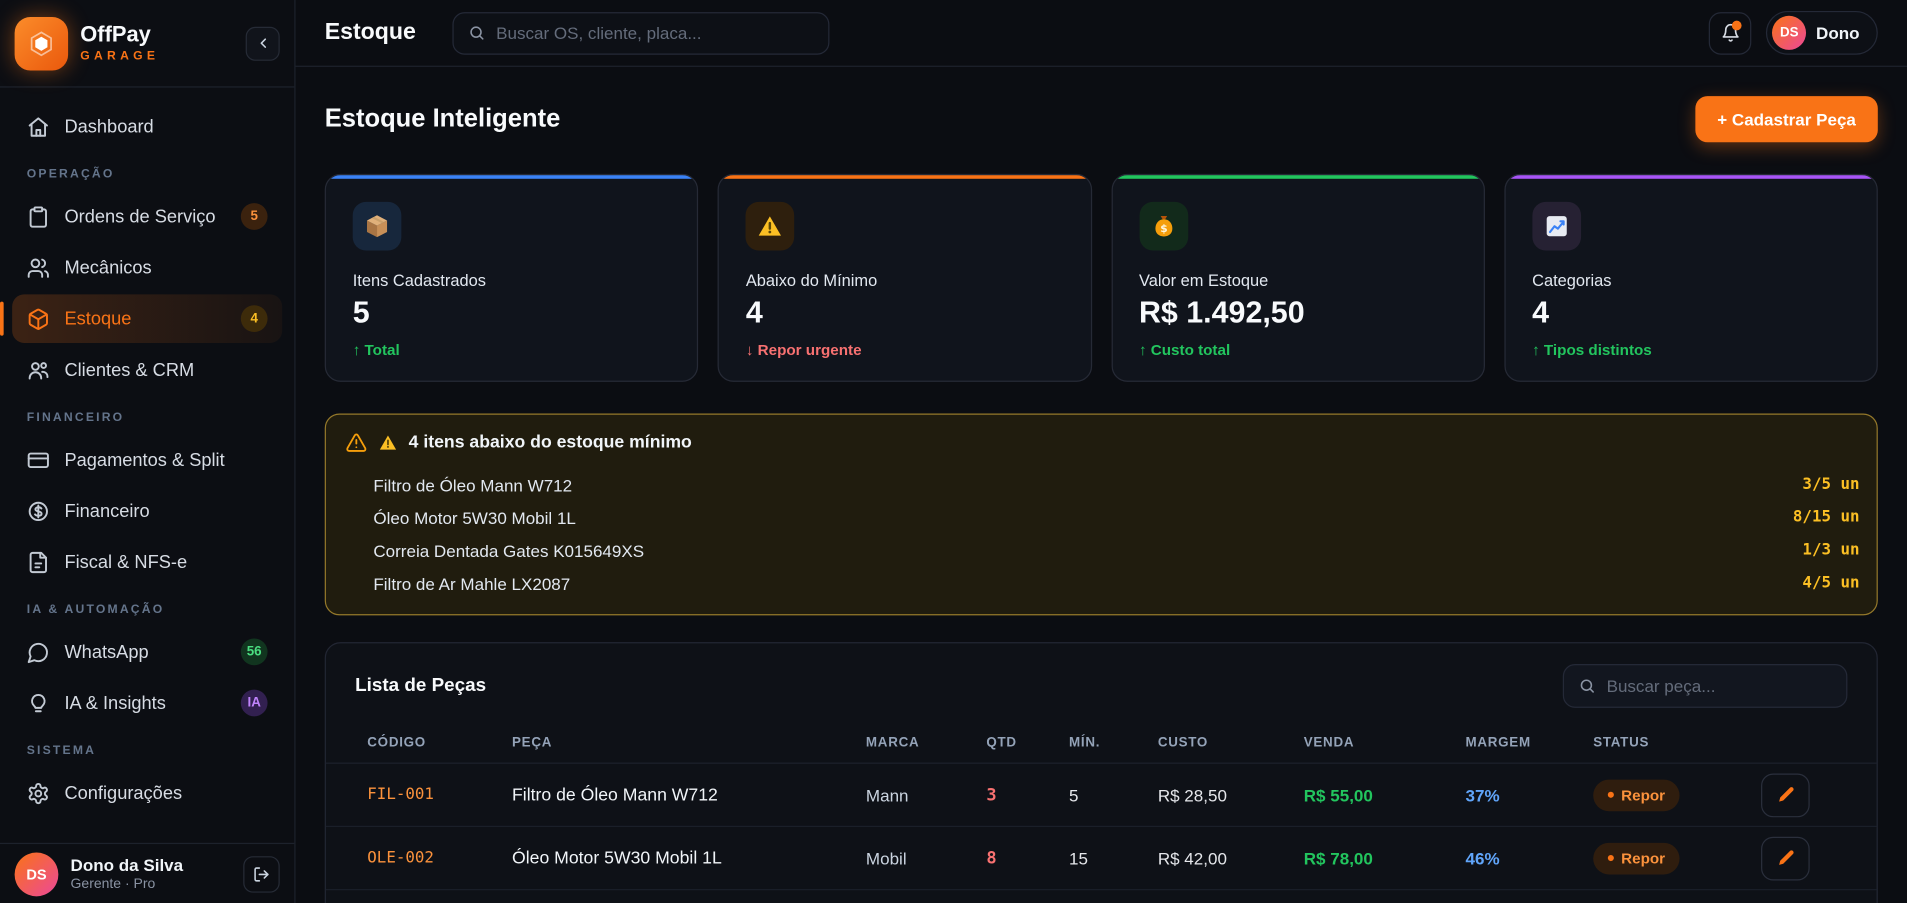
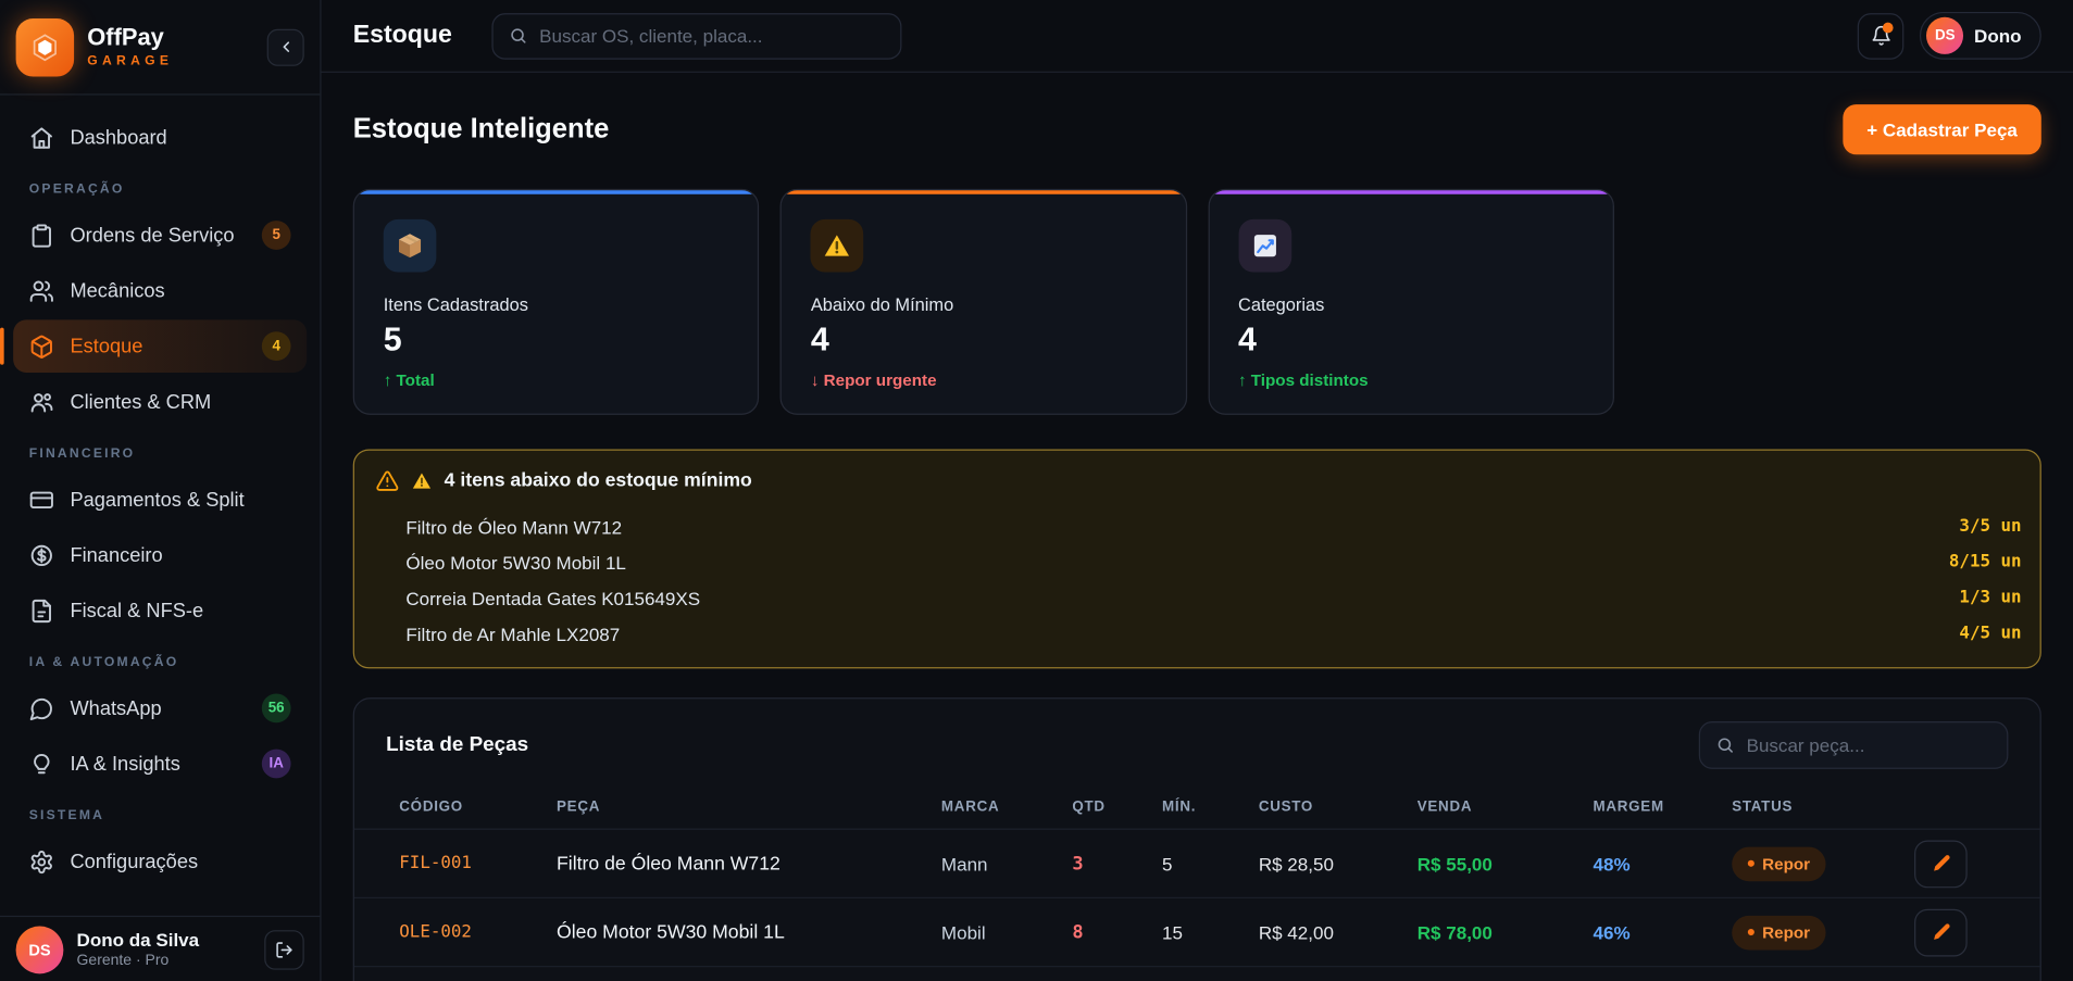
  OffPay
  GARAGE
  Dashboard
  OPERAÇÃO
  Ordens de Serviço
  5
  Mecânicos
  Estoque
  4
  Clientes & CRM
  FINANCEIRO
  Pagamentos & Split
  Financeiro
  Fiscal & NFS-e
  IA & AUTOMAÇÃO
  WhatsApp
  56
  IA & Insights
  IA
  SISTEMA
  Configurações
  DS
  Dono da Silva
  Gerente · Pro
  Estoque
  Buscar OS, cliente, placa...
  DS
  Dono
  Estoque Inteligente
  + Cadastrar Peça
  Itens Cadastrados
  5
  ↑ Total
  Abaixo do Mínimo
  4
  ↓ Repor urgente
- $
- Valor em Estoque
- R$ 1.492,50
- ↑ Custo total
  Categorias
  4
  ↑ Tipos distintos
  4 itens abaixo do estoque mínimo
  Filtro de Óleo Mann W712
  3/5 un
  Óleo Motor 5W30 Mobil 1L
  8/15 un
  Correia Dentada Gates K015649XS
  1/3 un
  Filtro de Ar Mahle LX2087
  4/5 un
  Lista de Peças
  Buscar peça...
  CÓDIGO
  PEÇA
  MARCA
  QTD
  MÍN.
  CUSTO
  VENDA
  MARGEM
  STATUS
  FIL-001
  Filtro de Óleo Mann W712
  Mann
  3
  5
  R$ 28,50
  R$ 55,00
- 37%
+ 48%
  Repor
  OLE-002
  Óleo Motor 5W30 Mobil 1L
  Mobil
  8
  15
  R$ 42,00
  R$ 78,00
  46%
  Repor
